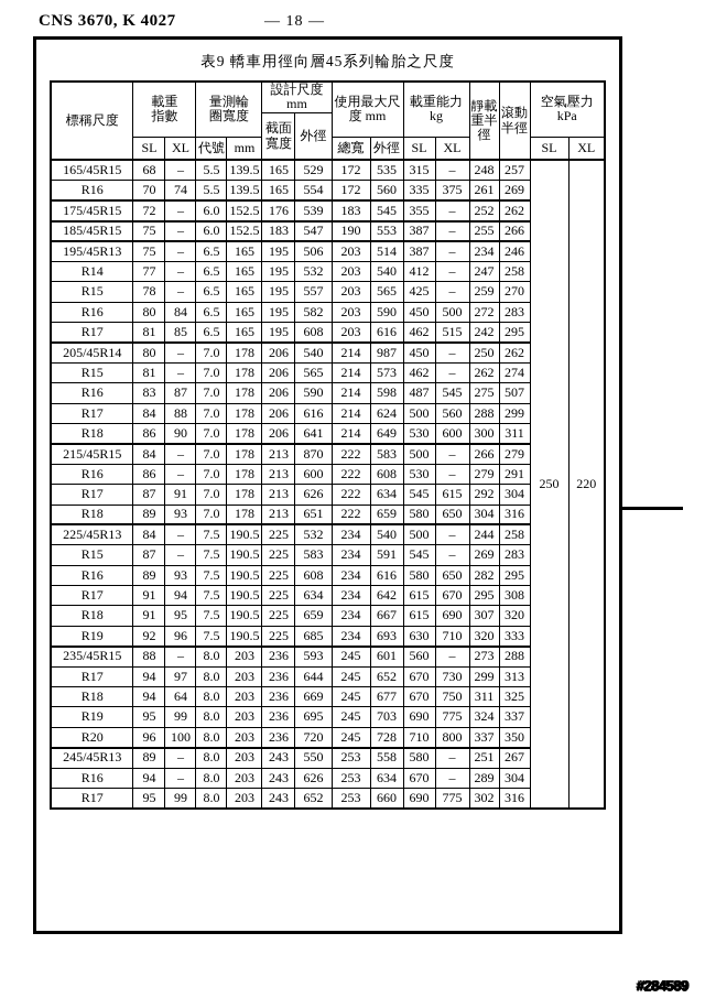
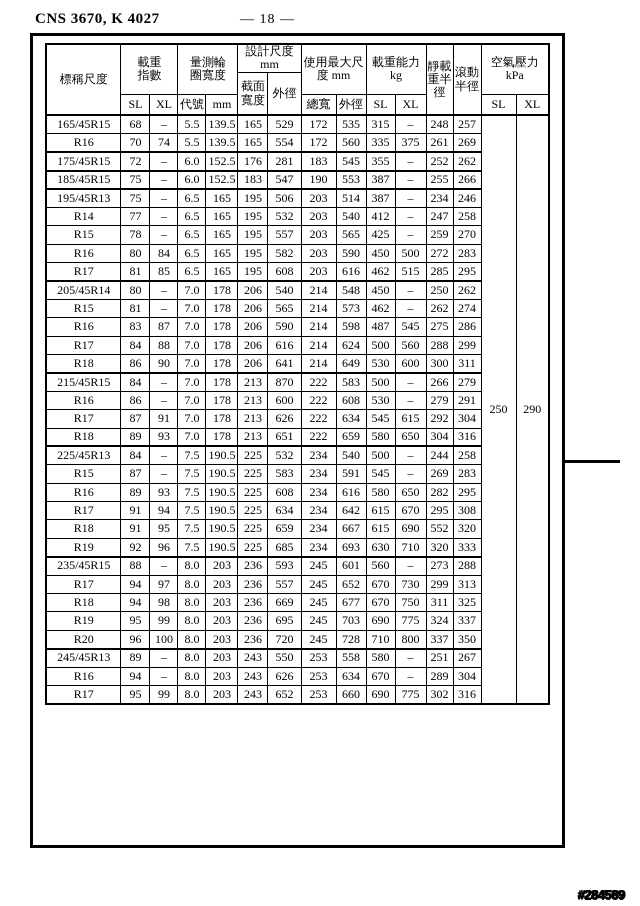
  CNS 3670, K 4027
  — 18 —
- 表9 轎車用徑向層45系列輪胎之尺度
  標稱尺度	載重 指數	量測輪 圈寬度	設計尺度 mm	使用最大尺 度 mm	載重能力 kg	靜載 重半 徑	滾動 半徑	空氣壓力 kPa
  截面 寬度	外徑
  SL	XL	代號	mm	總寬	外徑	SL	XL	SL	XL
- 165/45R15	68	–	5.5	139.5	165	529	172	535	315	–	248	257	250	220
+ 165/45R15	68	–	5.5	139.5	165	529	172	535	315	–	248	257	250	290
  R16	70	74	5.5	139.5	165	554	172	560	335	375	261	269
- 175/45R15	72	–	6.0	152.5	176	539	183	545	355	–	252	262
+ 175/45R15	72	–	6.0	152.5	176	281	183	545	355	–	252	262
  185/45R15	75	–	6.0	152.5	183	547	190	553	387	–	255	266
  195/45R13	75	–	6.5	165	195	506	203	514	387	–	234	246
  R14	77	–	6.5	165	195	532	203	540	412	–	247	258
  R15	78	–	6.5	165	195	557	203	565	425	–	259	270
  R16	80	84	6.5	165	195	582	203	590	450	500	272	283
- R17	81	85	6.5	165	195	608	203	616	462	515	242	295
+ R17	81	85	6.5	165	195	608	203	616	462	515	285	295
- 205/45R14	80	–	7.0	178	206	540	214	987	450	–	250	262
+ 205/45R14	80	–	7.0	178	206	540	214	548	450	–	250	262
  R15	81	–	7.0	178	206	565	214	573	462	–	262	274
- R16	83	87	7.0	178	206	590	214	598	487	545	275	507
+ R16	83	87	7.0	178	206	590	214	598	487	545	275	286
  R17	84	88	7.0	178	206	616	214	624	500	560	288	299
  R18	86	90	7.0	178	206	641	214	649	530	600	300	311
  215/45R15	84	–	7.0	178	213	870	222	583	500	–	266	279
  R16	86	–	7.0	178	213	600	222	608	530	–	279	291
  R17	87	91	7.0	178	213	626	222	634	545	615	292	304
  R18	89	93	7.0	178	213	651	222	659	580	650	304	316
  225/45R13	84	–	7.5	190.5	225	532	234	540	500	–	244	258
  R15	87	–	7.5	190.5	225	583	234	591	545	–	269	283
  R16	89	93	7.5	190.5	225	608	234	616	580	650	282	295
  R17	91	94	7.5	190.5	225	634	234	642	615	670	295	308
- R18	91	95	7.5	190.5	225	659	234	667	615	690	307	320
+ R18	91	95	7.5	190.5	225	659	234	667	615	690	552	320
  R19	92	96	7.5	190.5	225	685	234	693	630	710	320	333
  235/45R15	88	–	8.0	203	236	593	245	601	560	–	273	288
- R17	94	97	8.0	203	236	644	245	652	670	730	299	313
+ R17	94	97	8.0	203	236	557	245	652	670	730	299	313
- R18	94	64	8.0	203	236	669	245	677	670	750	311	325
+ R18	94	98	8.0	203	236	669	245	677	670	750	311	325
  R19	95	99	8.0	203	236	695	245	703	690	775	324	337
  R20	96	100	8.0	203	236	720	245	728	710	800	337	350
  245/45R13	89	–	8.0	203	243	550	253	558	580	–	251	267
  R16	94	–	8.0	203	243	626	253	634	670	–	289	304
  R17	95	99	8.0	203	243	652	253	660	690	775	302	316
  #284589
